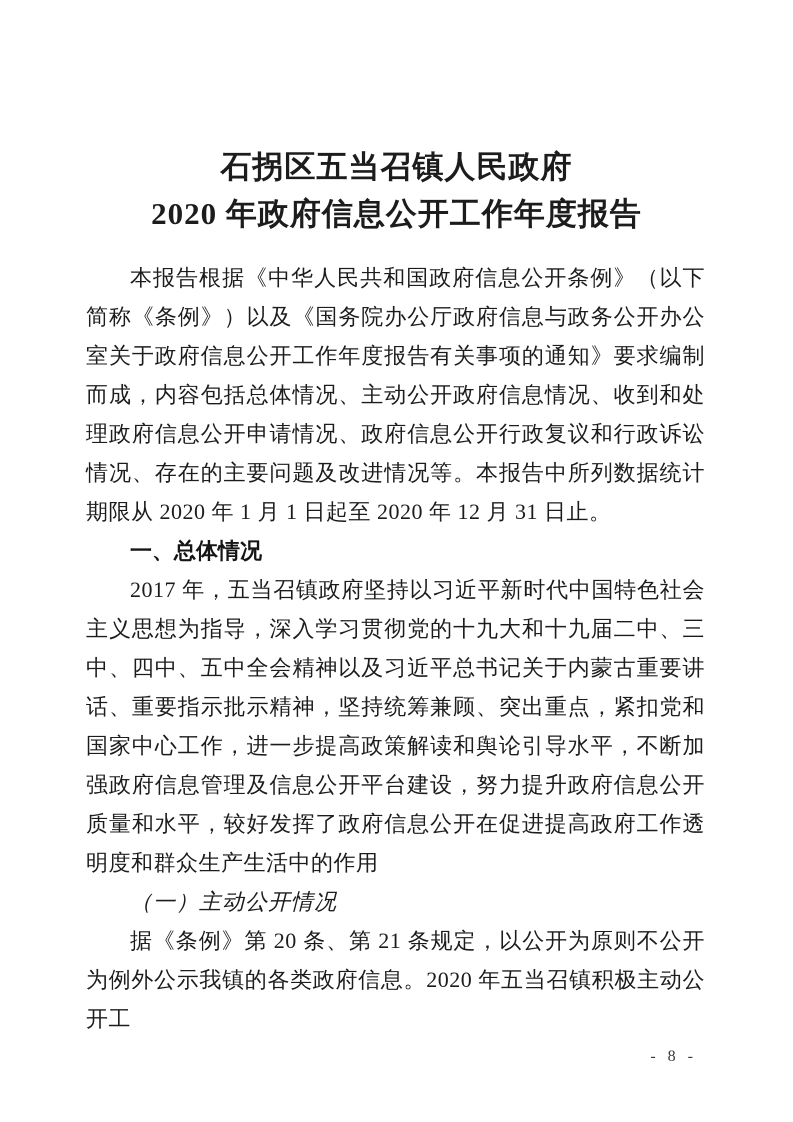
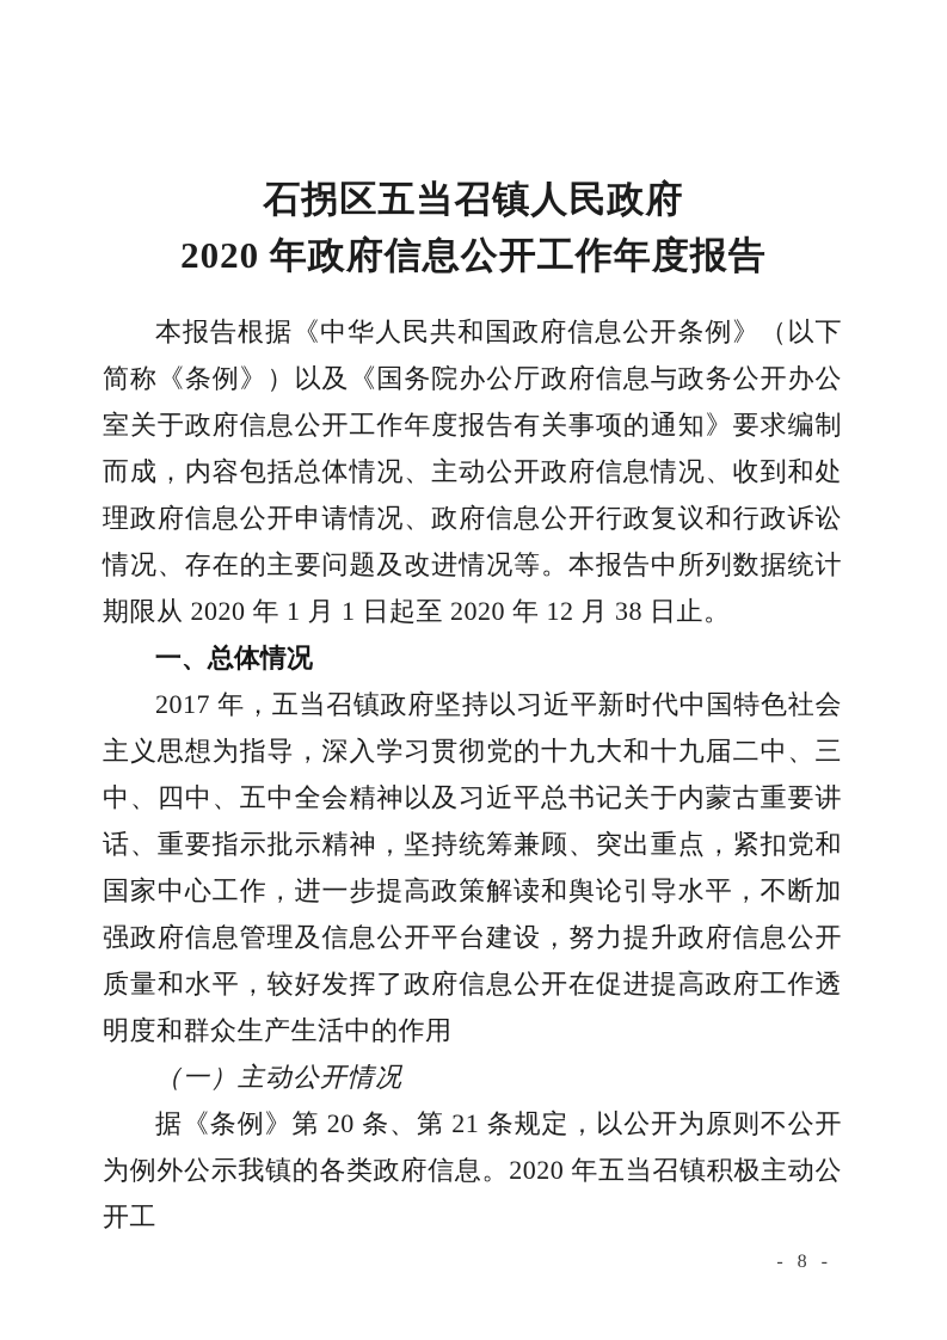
  石拐区五当召镇人民政府
  2020 年政府信息公开工作年度报告
- 本报告根据《中华人民共和国政府信息公开条例》（以下简称《条例》）以及《国务院办公厅政府信息与政务公开办公室关于政府信息公开工作年度报告有关事项的通知》要求编制而成，内容包括总体情况、主动公开政府信息情况、收到和处理政府信息公开申请情况、政府信息公开行政复议和行政诉讼情况、存在的主要问题及改进情况等。本报告中所列数据统计期限从 2020 年 1 月 1 日起至 2020 年 12 月 31 日止。
+ 本报告根据《中华人民共和国政府信息公开条例》（以下简称《条例》）以及《国务院办公厅政府信息与政务公开办公室关于政府信息公开工作年度报告有关事项的通知》要求编制而成，内容包括总体情况、主动公开政府信息情况、收到和处理政府信息公开申请情况、政府信息公开行政复议和行政诉讼情况、存在的主要问题及改进情况等。本报告中所列数据统计期限从 2020 年 1 月 1 日起至 2020 年 12 月 38 日止。
  一、总体情况
  2017 年，五当召镇政府坚持以习近平新时代中国特色社会主义思想为指导，深入学习贯彻党的十九大和十九届二中、三中、四中、五中全会精神以及习近平总书记关于内蒙古重要讲话、重要指示批示精神，坚持统筹兼顾、突出重点，紧扣党和国家中心工作，进一步提高政策解读和舆论引导水平，不断加强政府信息管理及信息公开平台建设，努力提升政府信息公开质量和水平，较好发挥了政府信息公开在促进提高政府工作透明度和群众生产生活中的作用
  （一）主动公开情况
  据《条例》第 20 条、第 21 条规定，以公开为原则不公开为例外公示我镇的各类政府信息。2020 年五当召镇积极主动公开工
  - 8 -
